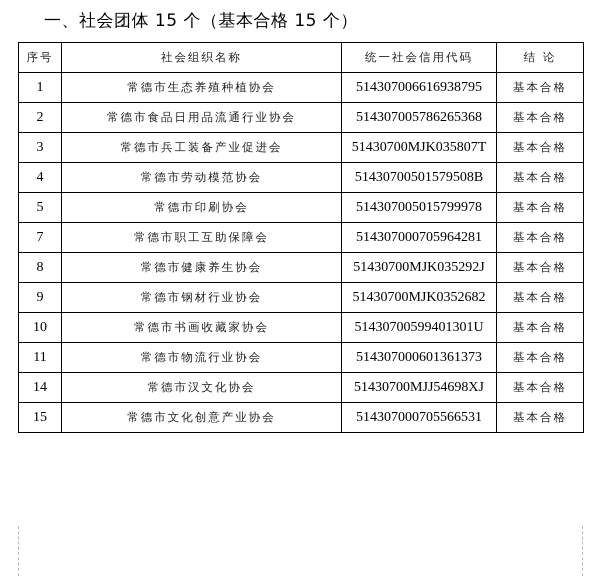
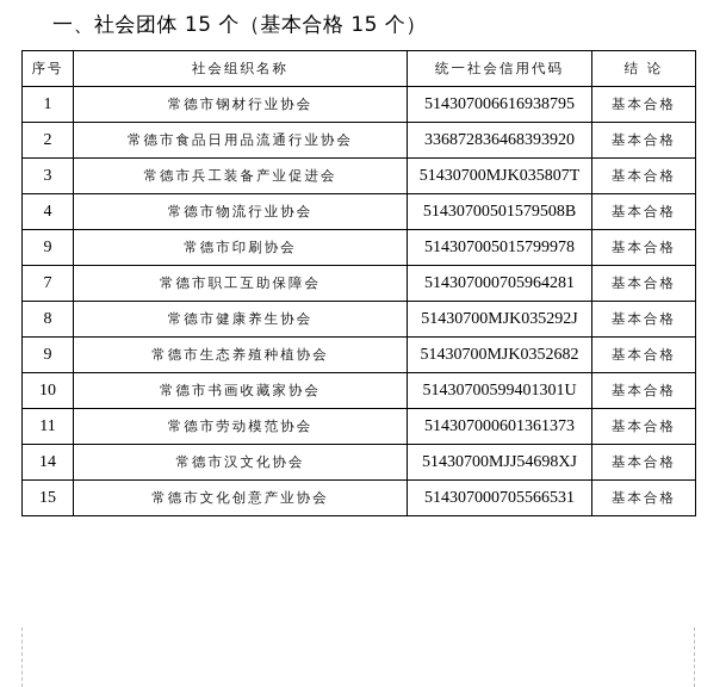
  一、社会团体 15 个（基本合格 15 个）
  序号	社会组织名称	统一社会信用代码	结 论
- 1	常德市生态养殖种植协会	514307006616938795	基本合格
+ 1	常德市钢材行业协会	514307006616938795	基本合格
- 2	常德市食品日用品流通行业协会	514307005786265368	基本合格
+ 2	常德市食品日用品流通行业协会	336872836468393920	基本合格
  3	常德市兵工装备产业促进会	51430700MJK035807T	基本合格
- 4	常德市劳动模范协会	51430700501579508B	基本合格
+ 4	常德市物流行业协会	51430700501579508B	基本合格
- 5	常德市印刷协会	514307005015799978	基本合格
+ 9	常德市印刷协会	514307005015799978	基本合格
  7	常德市职工互助保障会	514307000705964281	基本合格
  8	常德市健康养生协会	51430700MJK035292J	基本合格
- 9	常德市钢材行业协会	51430700MJK0352682	基本合格
+ 9	常德市生态养殖种植协会	51430700MJK0352682	基本合格
  10	常德市书画收藏家协会	51430700599401301U	基本合格
- 11	常德市物流行业协会	514307000601361373	基本合格
+ 11	常德市劳动模范协会	514307000601361373	基本合格
  14	常德市汉文化协会	51430700MJJ54698XJ	基本合格
  15	常德市文化创意产业协会	514307000705566531	基本合格
